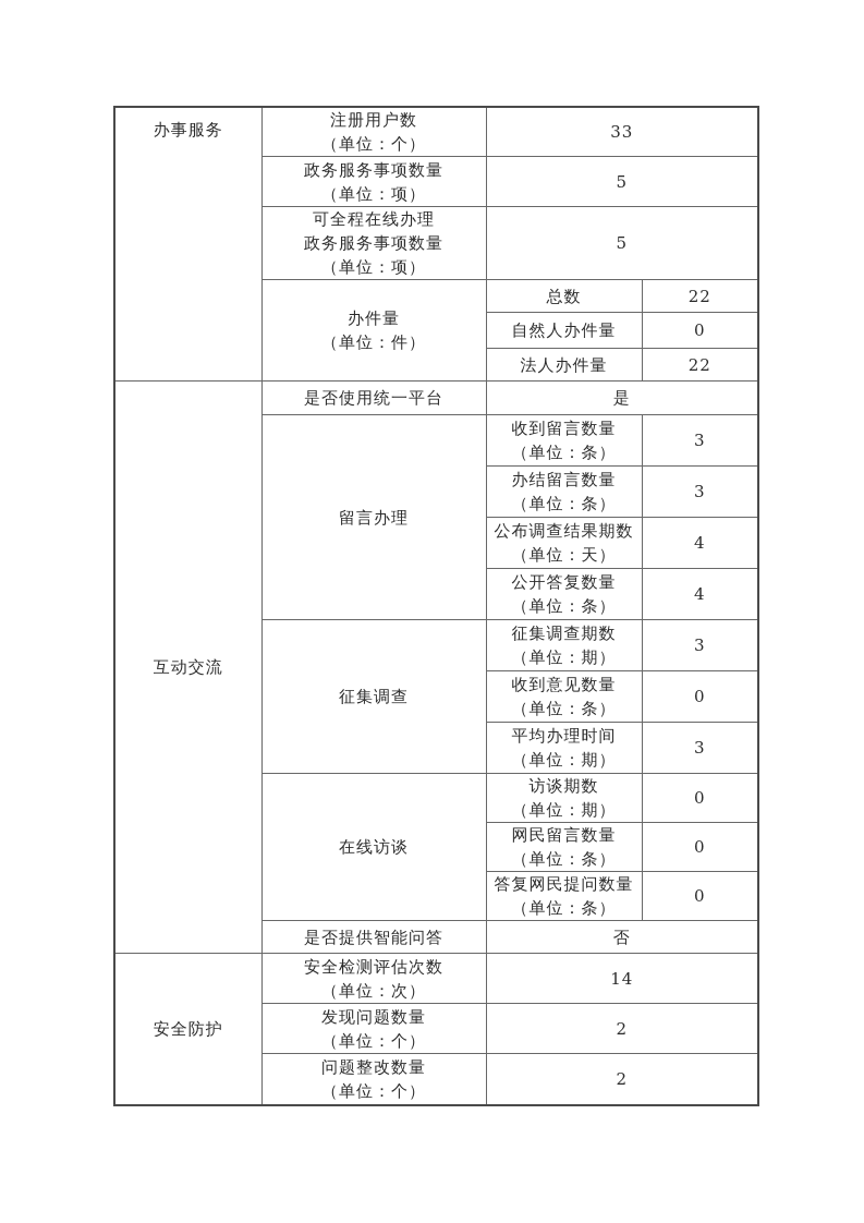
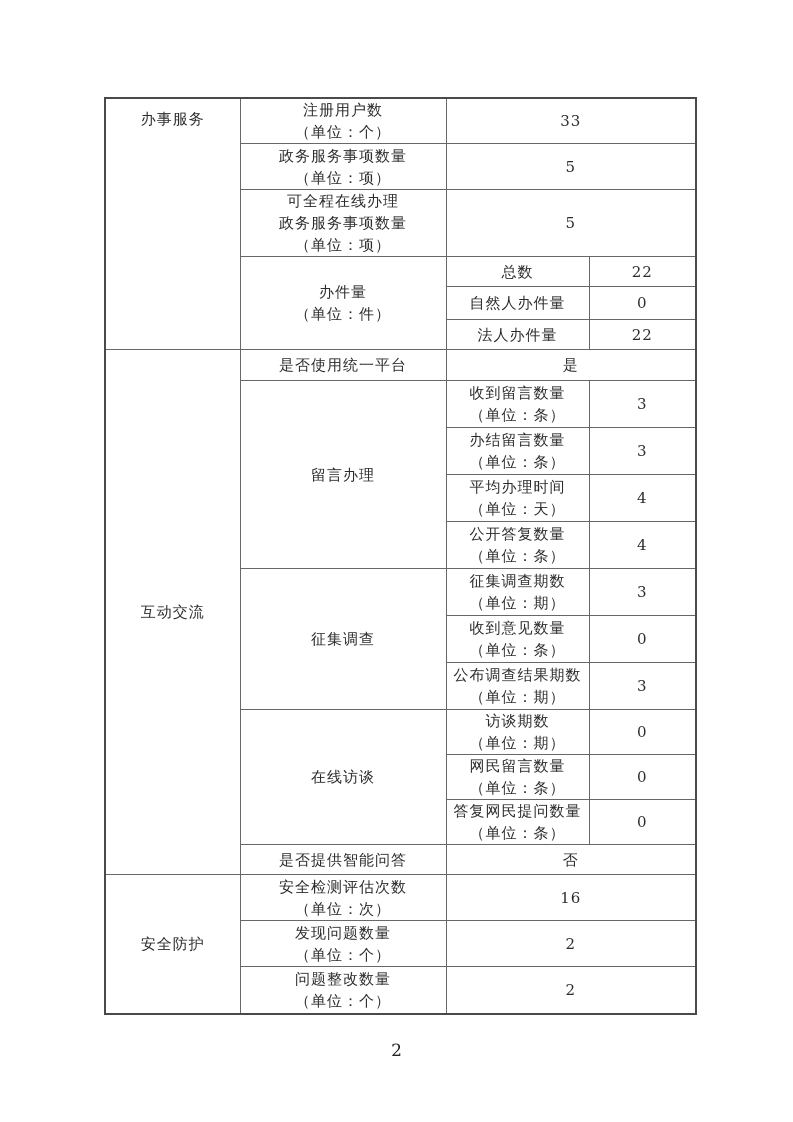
  办事服务	注册用户数 （单位：个）	33
  政务服务事项数量 （单位：项）	5
  可全程在线办理 政务服务事项数量 （单位：项）	5
  办件量 （单位：件）	总数	22
  自然人办件量	0
  法人办件量	22
  互动交流	是否使用统一平台	是
  留言办理	收到留言数量 （单位：条）	3
  办结留言数量 （单位：条）	3
- 公布调查结果期数 （单位：天）	4
+ 平均办理时间 （单位：天）	4
  公开答复数量 （单位：条）	4
  征集调查	征集调查期数 （单位：期）	3
  收到意见数量 （单位：条）	0
- 平均办理时间 （单位：期）	3
+ 公布调查结果期数 （单位：期）	3
  在线访谈	访谈期数 （单位：期）	0
  网民留言数量 （单位：条）	0
  答复网民提问数量 （单位：条）	0
  是否提供智能问答	否
- 安全防护	安全检测评估次数 （单位：次）	14
+ 安全防护	安全检测评估次数 （单位：次）	16
  发现问题数量 （单位：个）	2
  问题整改数量 （单位：个）	2
+ 2
